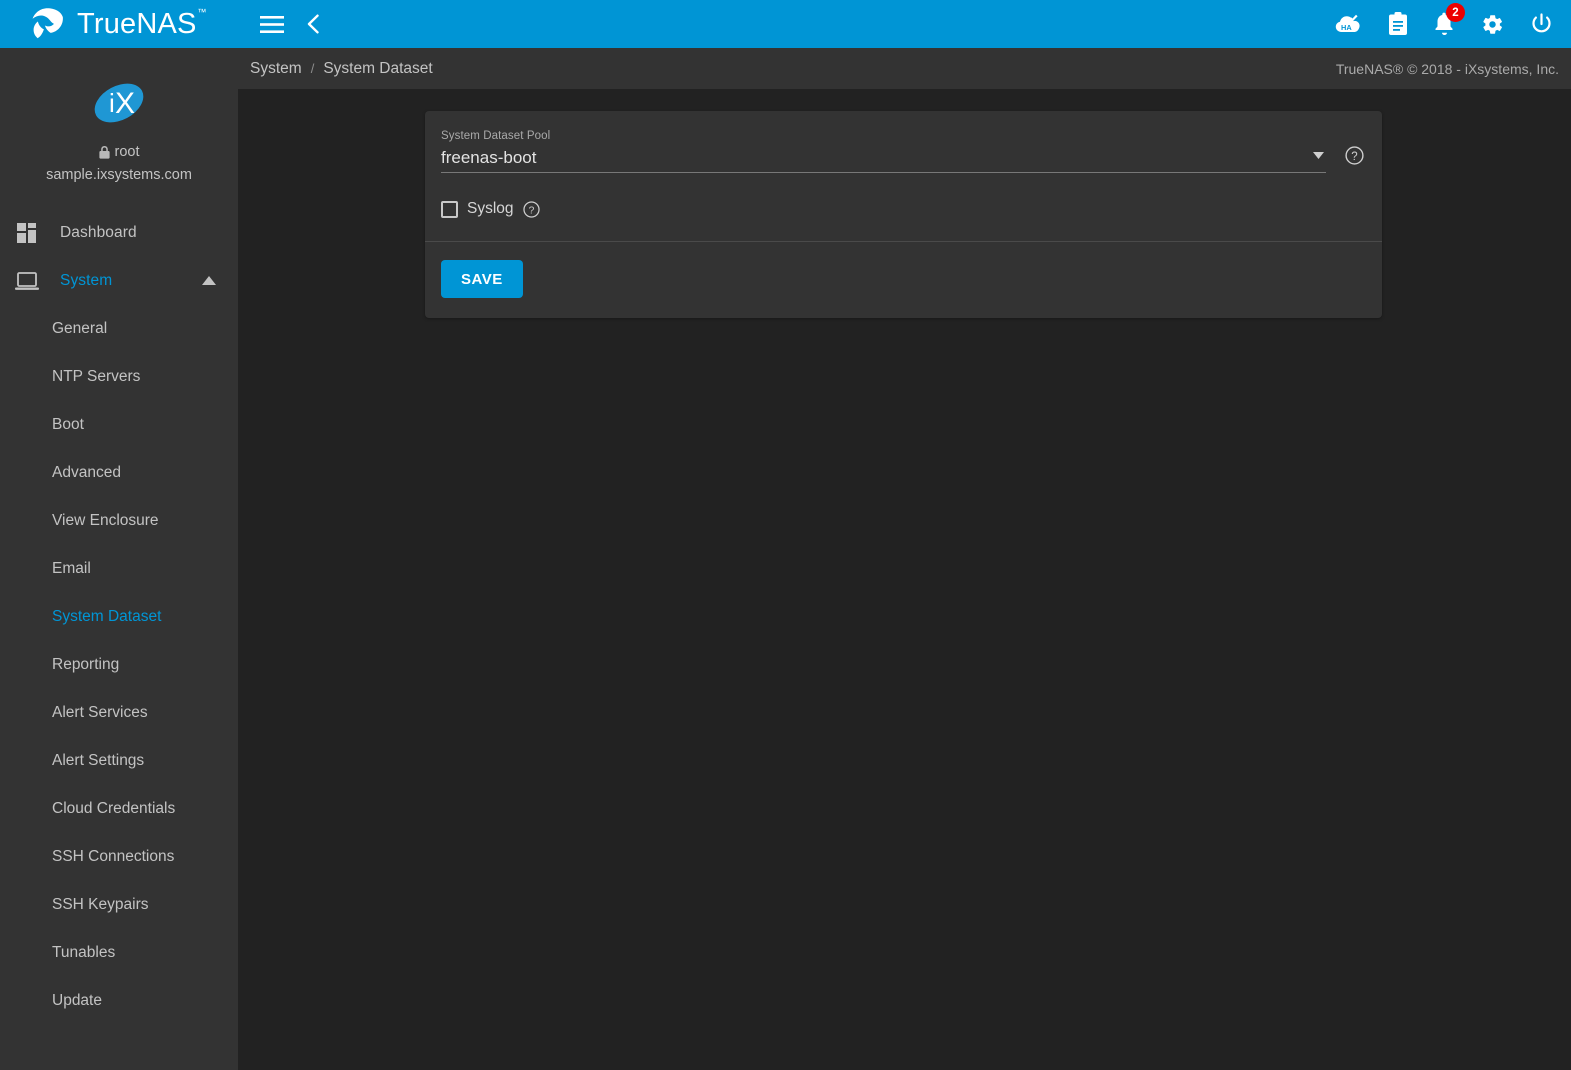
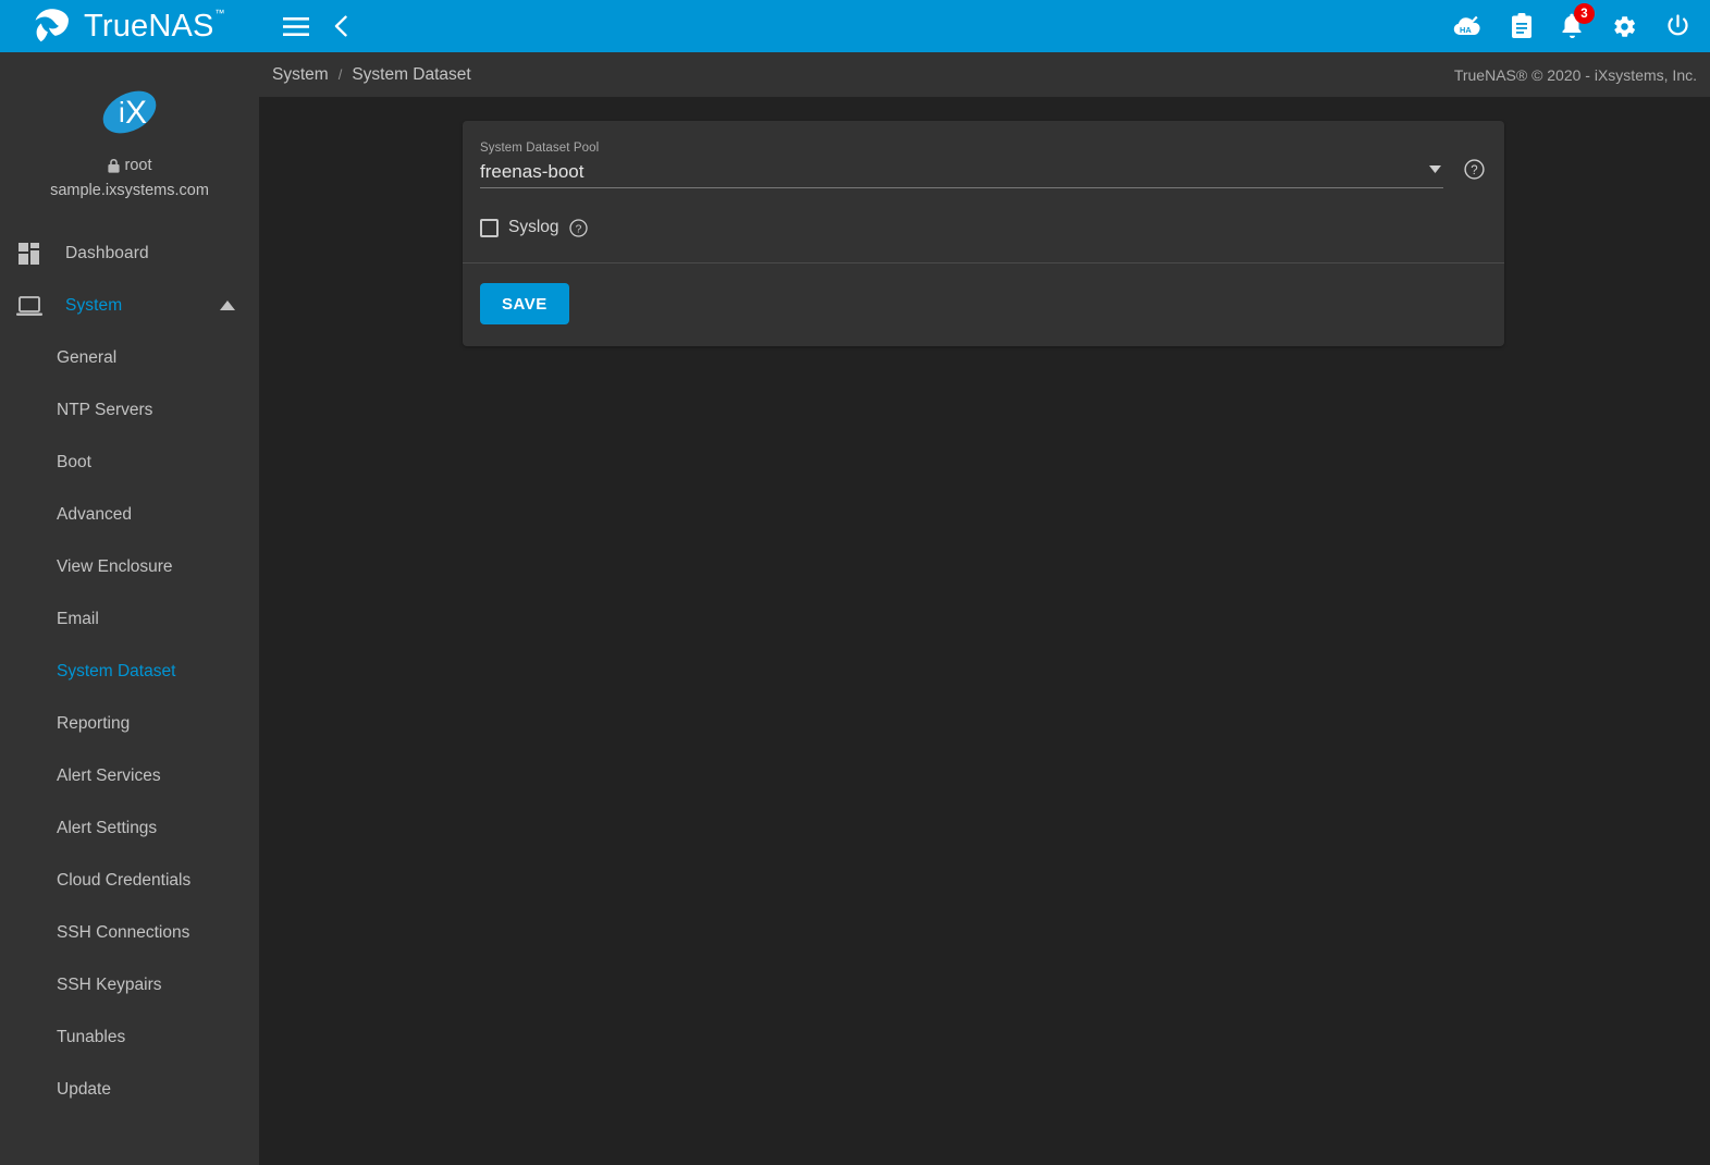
  TrueNAS
  ™
  i
  X
  root
  sample.ixsystems.com
  Dashboard
  System
  General
  NTP Servers
  Boot
  Advanced
  View Enclosure
  Email
  System Dataset
  Reporting
  Alert Services
  Alert Settings
  Cloud Credentials
  SSH Connections
  SSH Keypairs
  Tunables
  Update
  HA
- 2
+ 3
  System
  /
  System Dataset
- TrueNAS® © 2018 - iXsystems, Inc.
+ TrueNAS® © 2020 - iXsystems, Inc.
  System Dataset Pool
  freenas-boot
  ?
  Syslog
  ?
  SAVE
